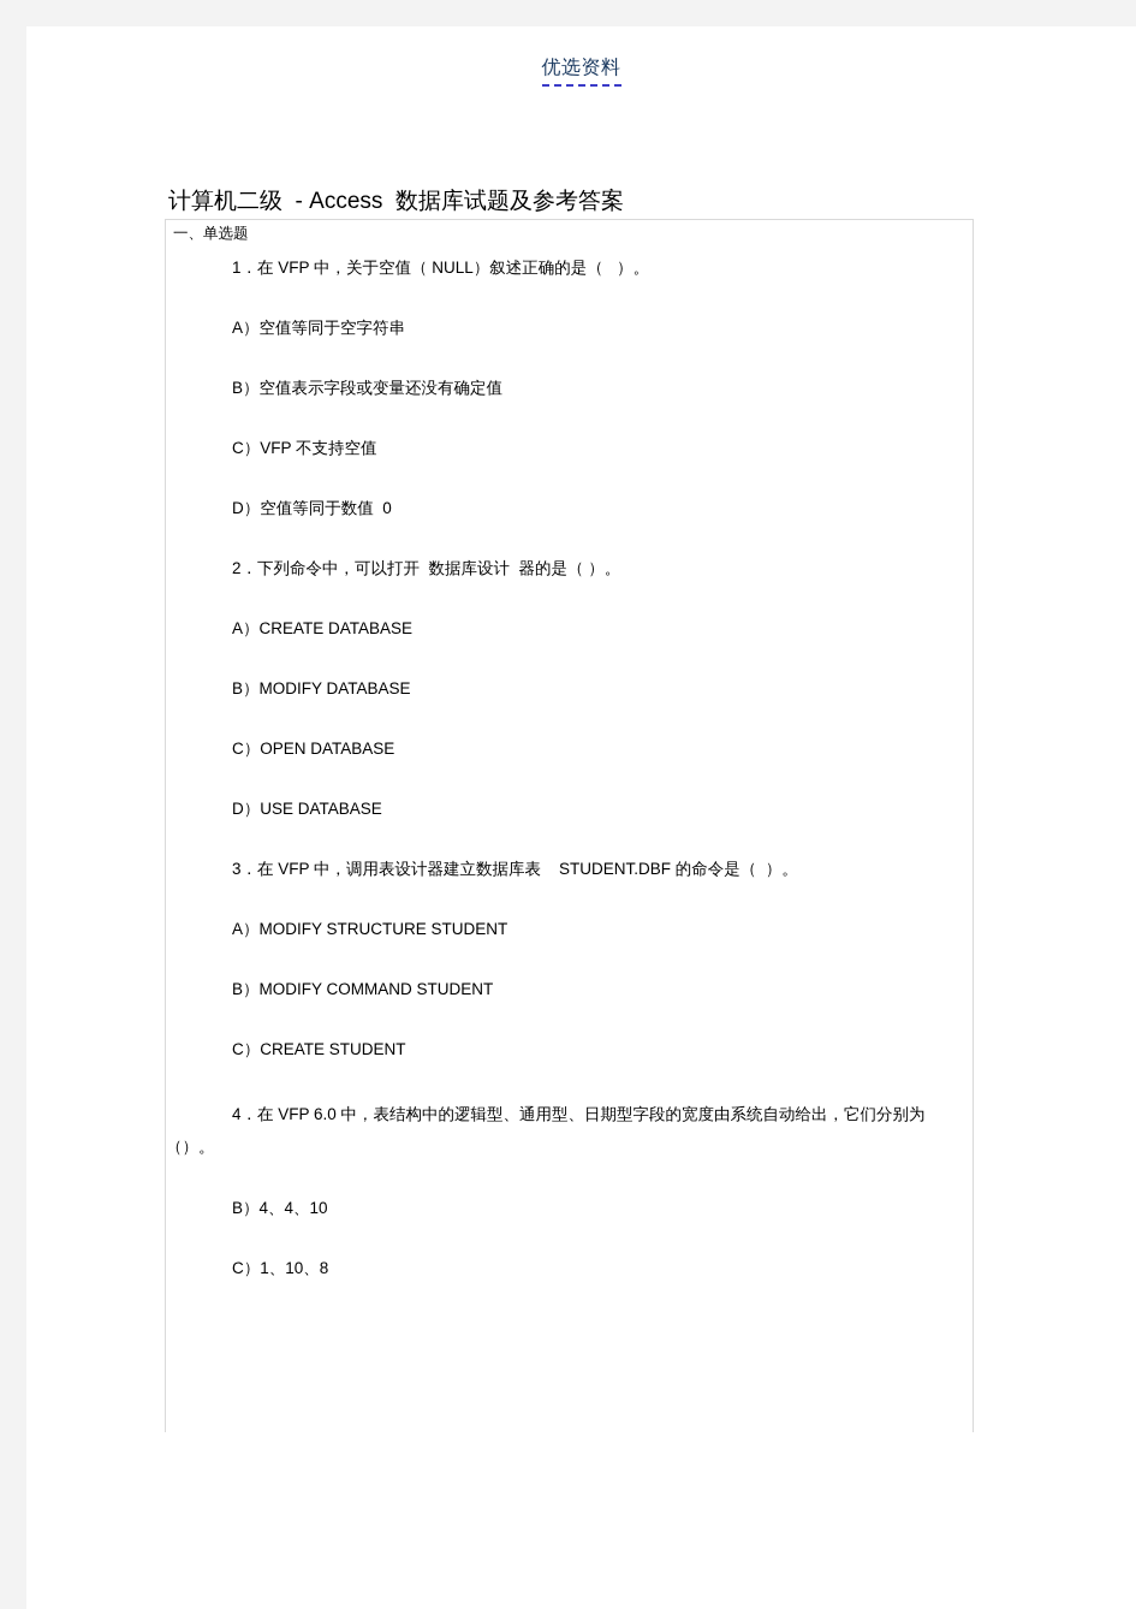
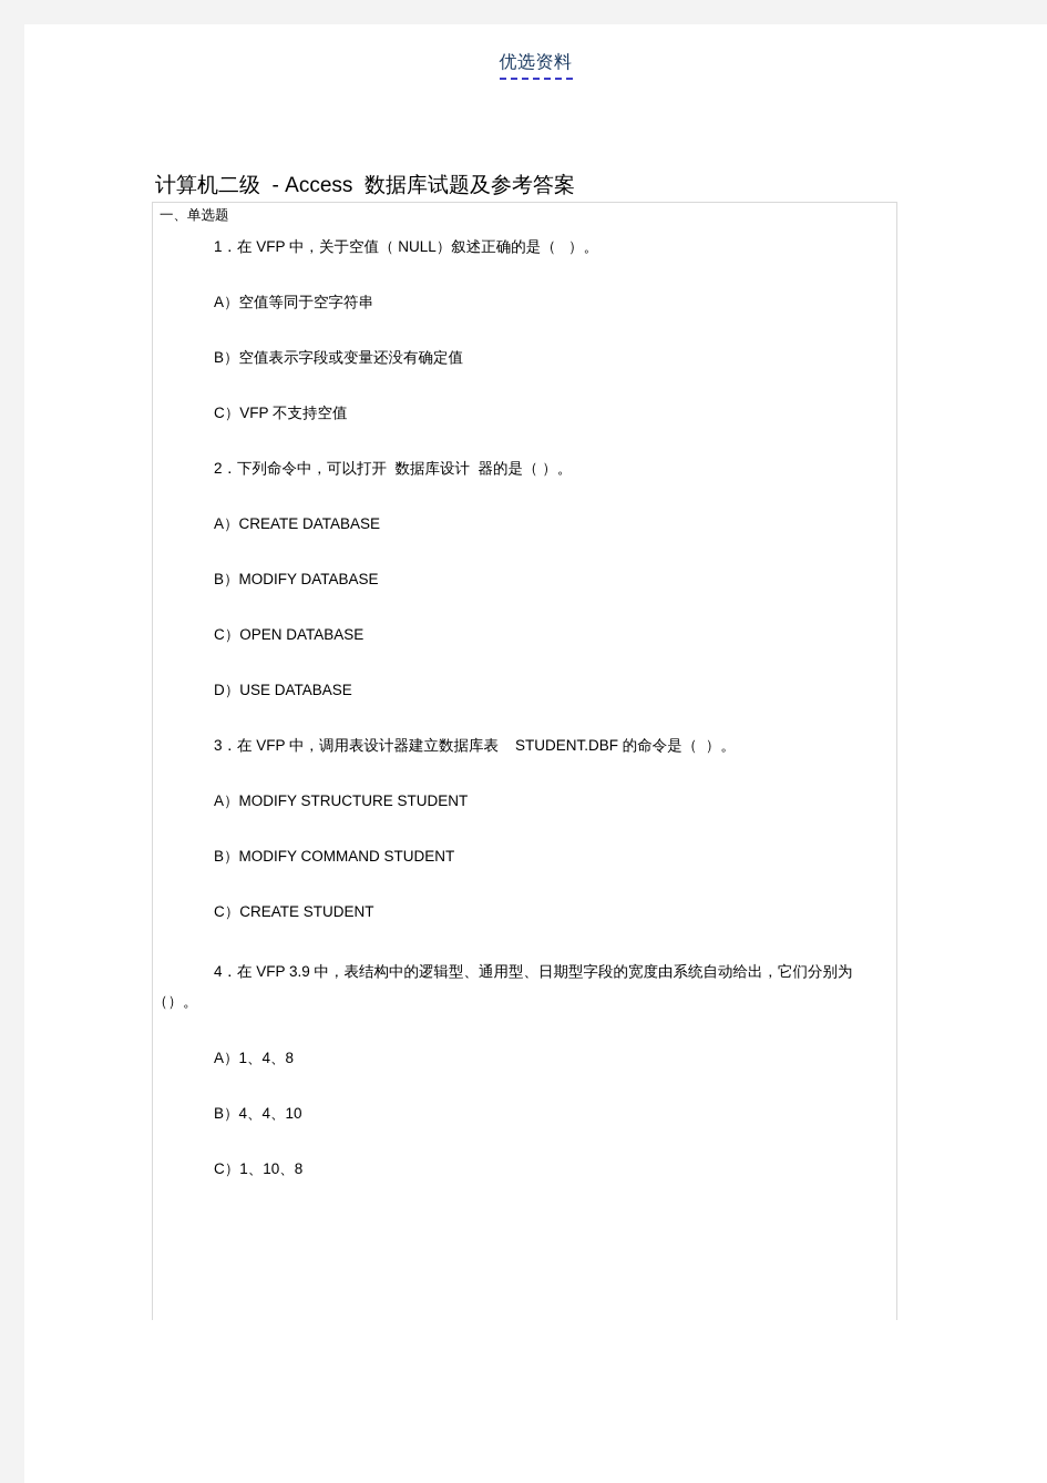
  优选资料
  计算机二级 - Access 数据库试题及参考答案
  一、单选题
  1．在 VFP 中，关于空值（ NULL）叙述正确的是（ ）。
  A）空值等同于空字符串
  B）空值表示字段或变量还没有确定值
  C）VFP 不支持空值
- D）空值等同于数值 0
  2．下列命令中，可以打开 数据库设计 器的是（ ）。
  A）CREATE DATABASE
  B）MODIFY DATABASE
  C）OPEN DATABASE
  D）USE DATABASE
  3．在 VFP 中，调用表设计器建立数据库表 STUDENT.DBF 的命令是（ ）。
  A）MODIFY STRUCTURE STUDENT
  B）MODIFY COMMAND STUDENT
  C）CREATE STUDENT
- 4．在 VFP 6.0 中，表结构中的逻辑型、通用型、日期型字段的宽度由系统自动给出，它们分别为（）。
+ 4．在 VFP 3.9 中，表结构中的逻辑型、通用型、日期型字段的宽度由系统自动给出，它们分别为（）。
+ A）1、4、8
  B）4、4、10
  C）1、10、8
